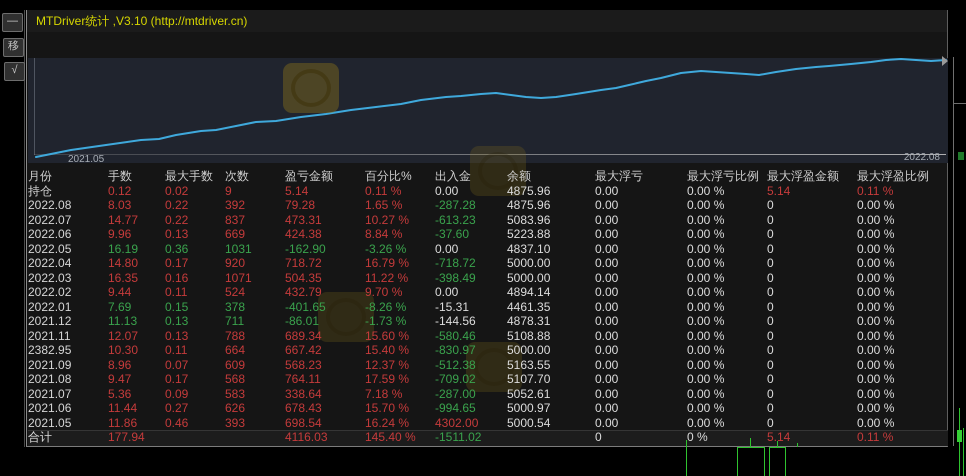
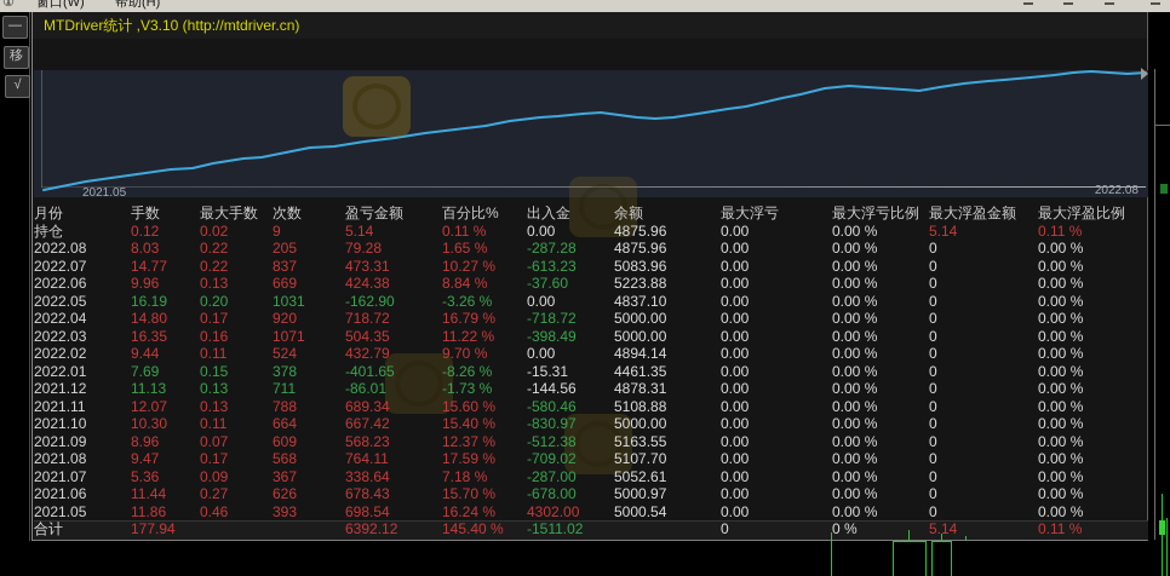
+ ①
+ 窗口(W)
+ 帮助(H)
  —
  移
  √
  MTDriver统计 ,V3.10 (http://mtdriver.cn)
  2021.05
  2022.08
  月份
  手数
  最大手数
  次数
  盈亏金额
  百分比%
  出入金
  余额
  最大浮亏
  最大浮亏比例
  最大浮盈金额
  最大浮盈比例
  持仓
  0.12
  0.02
  9
  5.14
  0.11 %
  0.00
  4875.96
  0.00
  0.00 %
  5.14
  0.11 %
  2022.08
  8.03
  0.22
- 392
+ 205
  79.28
  1.65 %
  -287.28
  4875.96
  0.00
  0.00 %
  0
  0.00 %
  2022.07
  14.77
  0.22
  837
  473.31
  10.27 %
  -613.23
  5083.96
  0.00
  0.00 %
  0
  0.00 %
  2022.06
  9.96
  0.13
  669
  424.38
  8.84 %
  -37.60
  5223.88
  0.00
  0.00 %
  0
  0.00 %
  2022.05
  16.19
- 0.36
+ 0.20
  1031
  -162.90
  -3.26 %
  0.00
  4837.10
  0.00
  0.00 %
  0
  0.00 %
  2022.04
  14.80
  0.17
  920
  718.72
  16.79 %
  -718.72
  5000.00
  0.00
  0.00 %
  0
  0.00 %
  2022.03
  16.35
  0.16
  1071
  504.35
  11.22 %
  -398.49
  5000.00
  0.00
  0.00 %
  0
  0.00 %
  2022.02
  9.44
  0.11
  524
  432.79
  9.70 %
  0.00
  4894.14
  0.00
  0.00 %
  0
  0.00 %
  2022.01
  7.69
  0.15
  378
  -401.65
  -8.26 %
  -15.31
  4461.35
  0.00
  0.00 %
  0
  0.00 %
  2021.12
  11.13
  0.13
  711
  -86.01
  -1.73 %
  -144.56
  4878.31
  0.00
  0.00 %
  0
  0.00 %
  2021.11
  12.07
  0.13
  788
  689.34
  15.60 %
  -580.46
  5108.88
  0.00
  0.00 %
  0
  0.00 %
- 2382.95
+ 2021.10
  10.30
  0.11
  664
  667.42
  15.40 %
  -830.97
  5000.00
  0.00
  0.00 %
  0
  0.00 %
  2021.09
  8.96
  0.07
  609
  568.23
  12.37 %
  -512.38
  5163.55
  0.00
  0.00 %
  0
  0.00 %
  2021.08
  9.47
  0.17
  568
  764.11
  17.59 %
  -709.02
  5107.70
  0.00
  0.00 %
  0
  0.00 %
  2021.07
  5.36
  0.09
- 583
+ 367
  338.64
  7.18 %
  -287.00
  5052.61
  0.00
  0.00 %
  0
  0.00 %
  2021.06
  11.44
  0.27
  626
  678.43
  15.70 %
- -994.65
+ -678.00
  5000.97
  0.00
  0.00 %
  0
  0.00 %
  2021.05
  11.86
  0.46
  393
  698.54
  16.24 %
  4302.00
  5000.54
  0.00
  0.00 %
  0
  0.00 %
  合计
  177.94
- 4116.03
+ 6392.12
  145.40 %
  -1511.02
  0
  0 %
  5.14
  0.11 %
